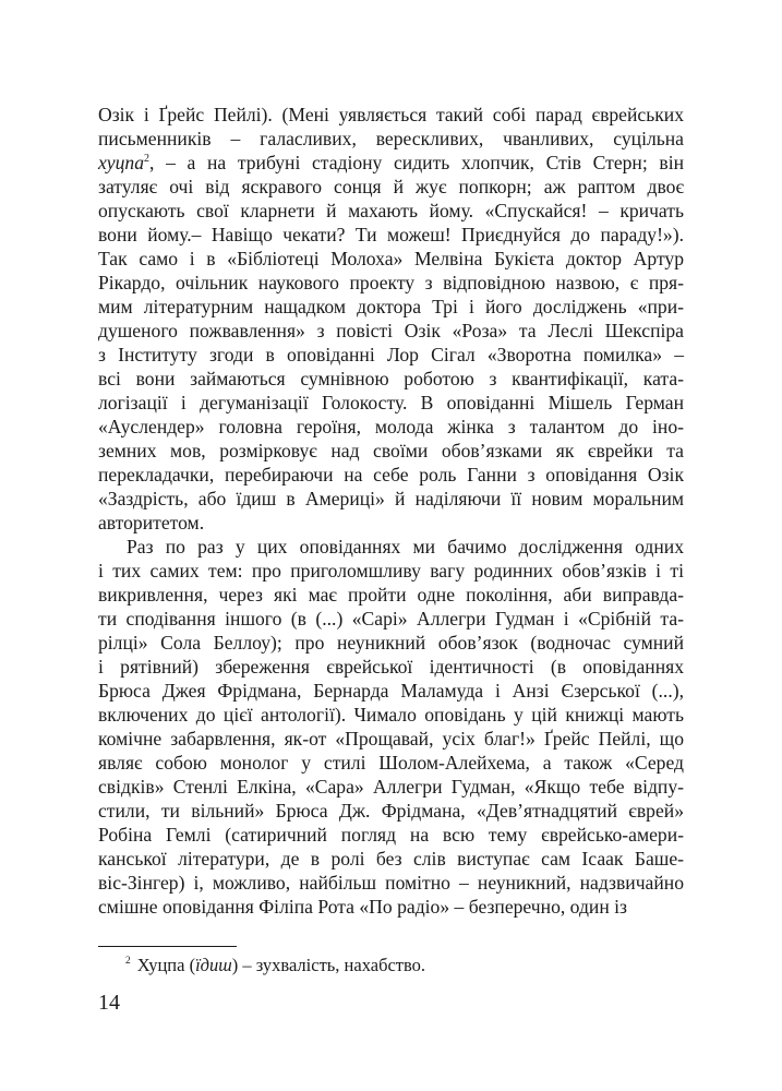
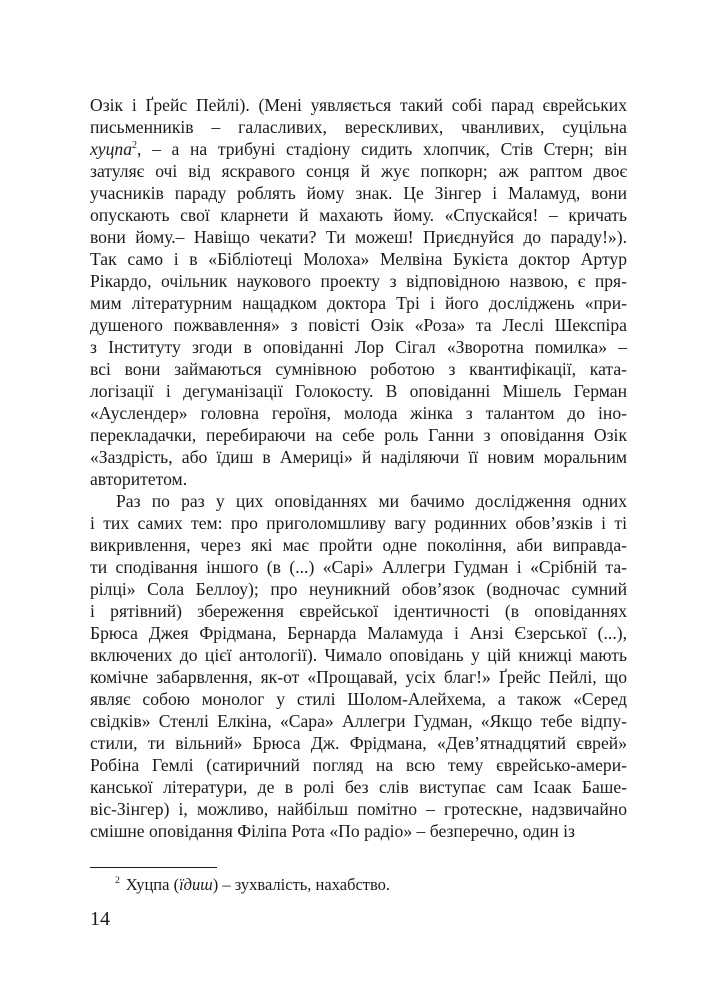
  Озік і Ґрейс Пейлі). (Мені уявляється такий собі парад єврейських
  письменників – галасливих, верескливих, чванливих, суцільна
  хуцпа2, – а на трибуні стадіону сидить хлопчик, Стів Стерн; він
  затуляє очі від яскравого сонця й жує попкорн; аж раптом двоє
+ учасників параду роблять йому знак. Це Зінгер і Маламуд, вони
  опускають свої кларнети й махають йому. «Спускайся! – кричать
  вони йому.– Навіщо чекати? Ти можеш! Приєднуйся до параду!»).
  Так само і в «Бібліотеці Молоха» Мелвіна Букієта доктор Артур
  Рікардо, очільник наукового проекту з відповідною назвою, є пря-
  мим літературним нащадком доктора Трі і його досліджень «при-
  душеного пожвавлення» з повісті Озік «Роза» та Леслі Шекспіра
  з Інституту згоди в оповіданні Лор Сігал «Зворотна помилка» –
  всі вони займаються сумнівною роботою з квантифікації, ката-
  логізації і дегуманізації Голокосту. В оповіданні Мішель Герман
  «Ауслендер» головна героїня, молода жінка з талантом до іно-
- земних мов, розмірковує над своїми обов’язками як єврейки та
  перекладачки, перебираючи на себе роль Ганни з оповідання Озік
  «Заздрість, або їдиш в Америці» й наділяючи її новим моральним
  авторитетом.
  Раз по раз у цих оповіданнях ми бачимо дослідження одних
  і тих самих тем: про приголомшливу вагу родинних обов’язків і ті
  викривлення, через які має пройти одне покоління, аби виправда-
  ти сподівання іншого (в (...) «Сарі» Аллегри Гудман і «Срібній та-
  рілці» Сола Беллоу); про неуникний обов’язок (водночас сумний
  і рятівний) збереження єврейської ідентичності (в оповіданнях
  Брюса Джея Фрідмана, Бернарда Маламуда і Анзі Єзерської (...),
  включених до цієї антології). Чимало оповідань у цій книжці мають
  комічне забарвлення, як-от «Прощавай, усіх благ!» Ґрейс Пейлі, що
  являє собою монолог у стилі Шолом-Алейхема, а також «Серед
  свідків» Стенлі Елкіна, «Сара» Аллегри Гудман, «Якщо тебе відпу-
  стили, ти вільний» Брюса Дж. Фрідмана, «Дев’ятнадцятий єврей»
  Робіна Гемлі (сатиричний погляд на всю тему єврейсько-амери-
  канської літератури, де в ролі без слів виступає сам Ісаак Баше-
- віс-Зінгер) і, можливо, найбільш помітно – неуникний, надзвичайно
+ віс-Зінгер) і, можливо, найбільш помітно – гротескне, надзвичайно
  смішне оповідання Філіпа Рота «По радіо» – безперечно, один із
  2 Хуцпа (їдиш) – зухвалість, нахабство.
  14
